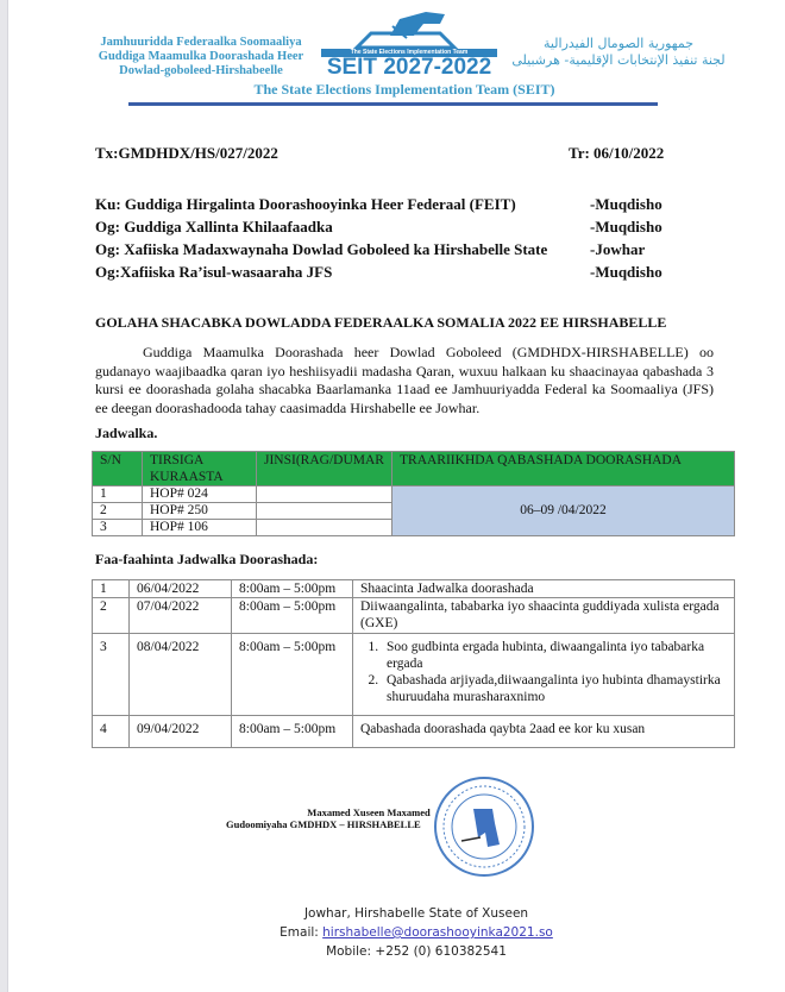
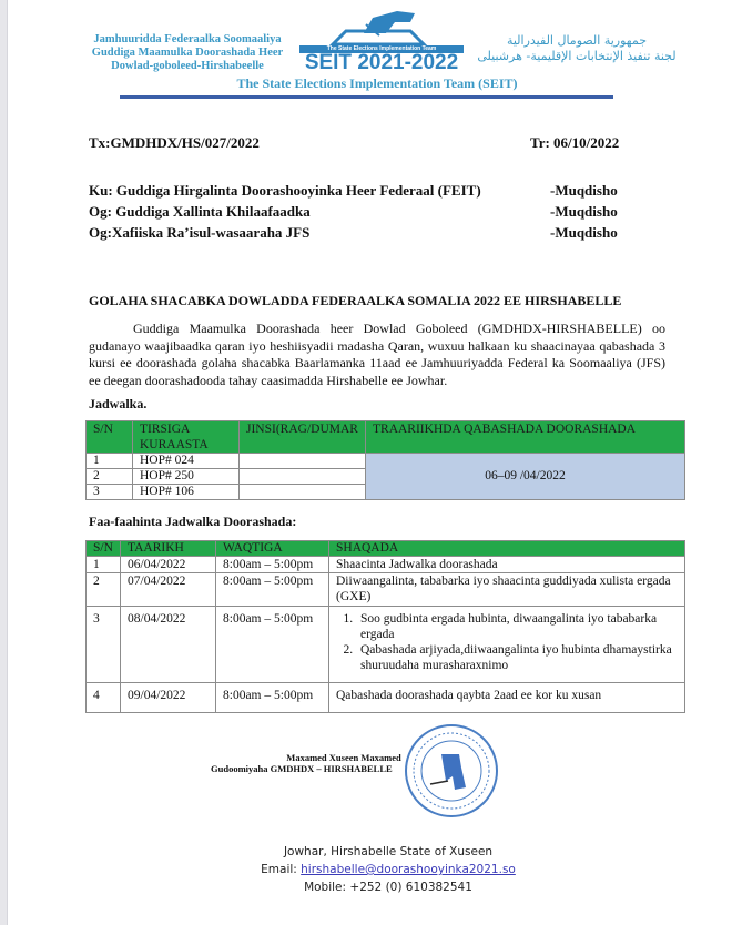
  Jamhuuridda Federaalka Soomaaliya
  Guddiga Maamulka Doorashada Heer
  Dowlad-goboleed-Hirshabeelle
- SEIT 2027-2022
+ SEIT 2021-2022
  جمهورية الصومال الفيدرالية
  لجنة تنفيذ الإنتخابات الإقليمية- هرشبيلى
  The State Elections Implementation Team (SEIT)
  Tx:GMDHDX/HS/027/2022
  Tr: 06/10/2022
  Ku: Guddiga Hirgalinta Doorashooyinka Heer Federaal (FEIT)
  -Muqdisho
  Og: Guddiga Xallinta Khilaafaadka
  -Muqdisho
- Og: Xafiiska Madaxwaynaha Dowlad Goboleed ka Hirshabelle State
- -Jowhar
  Og:Xafiiska Ra’isul-wasaaraha JFS
  -Muqdisho
  GOLAHA SHACABKA DOWLADDA FEDERAALKA SOMALIA 2022 EE HIRSHABELLE
  Guddiga Maamulka Doorashada heer Dowlad Goboleed (GMDHDX-HIRSHABELLE) oo gudanayo waajibaadka qaran iyo heshiisyadii madasha Qaran, wuxuu halkaan ku shaacinayaa qabashada 3 kursi ee doorashada golaha shacabka Baarlamanka 11aad ee Jamhuuriyadda Federal ka Soomaaliya (JFS) ee deegan doorashadooda tahay caasimadda Hirshabelle ee Jowhar.
  Jadwalka.
  S/N	TIRSIGA KURAASTA	JINSI(RAG/DUMAR	TRAARIIKHDA QABASHADA DOORASHADA
  1	HOP# 024		06–09 /04/2022
  2	HOP# 250
  3	HOP# 106
  Faa-faahinta Jadwalka Doorashada:
+ S/N	TAARIKH	WAQTIGA	SHAQADA
  1	06/04/2022	8:00am – 5:00pm	Shaacinta Jadwalka doorashada
  2	07/04/2022	8:00am – 5:00pm	Diiwaangalinta, tababarka iyo shaacinta guddiyada xulista ergada (GXE)
  3	08/04/2022	8:00am – 5:00pm	Soo gudbinta ergada hubinta, diwaangalinta iyo tababarka ergada Qabashada arjiyada,diiwaangalinta iyo hubinta dhamaystirka shuruudaha murasharaxnimo
  4	09/04/2022	8:00am – 5:00pm	Qabashada doorashada qaybta 2aad ee kor ku xusan
  Maxamed Xuseen Maxamed
  Gudoomiyaha GMDHDX – HIRSHABELLE
  Jowhar, Hirshabelle State of Xuseen
  Email: hirshabelle@doorashooyinka2021.so
  Mobile: +252 (0) 610382541
